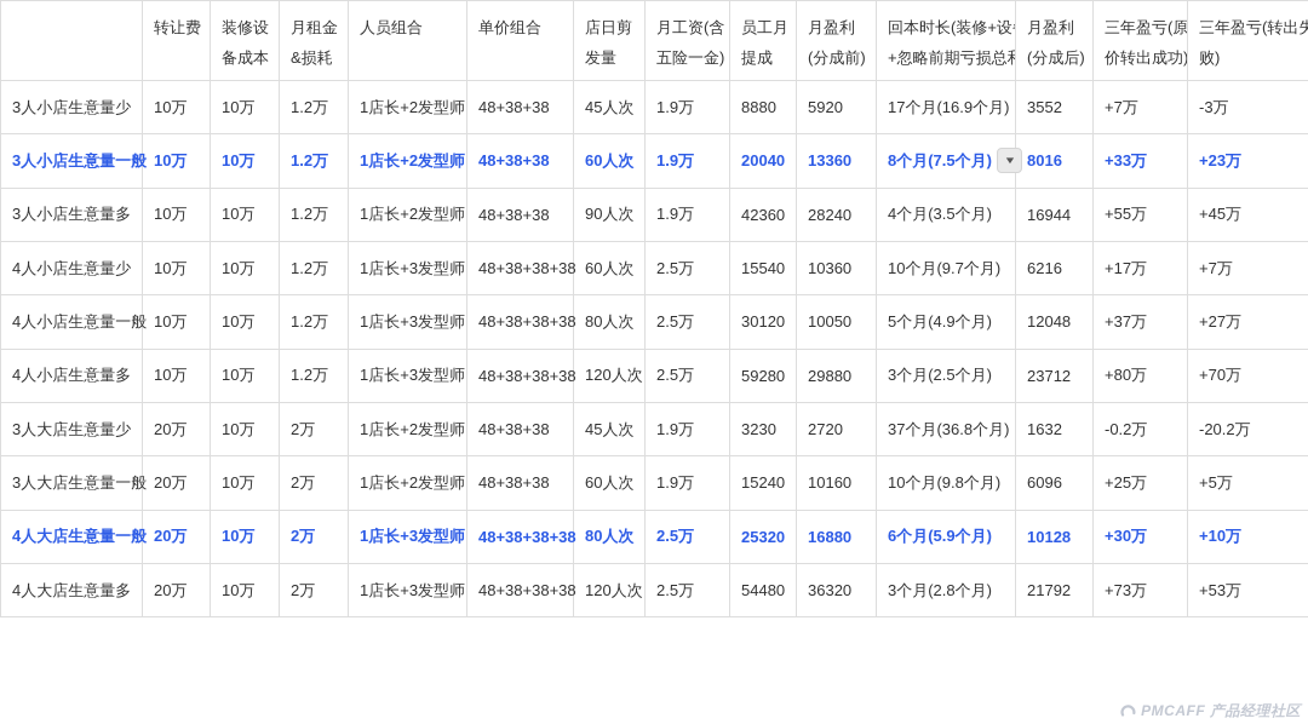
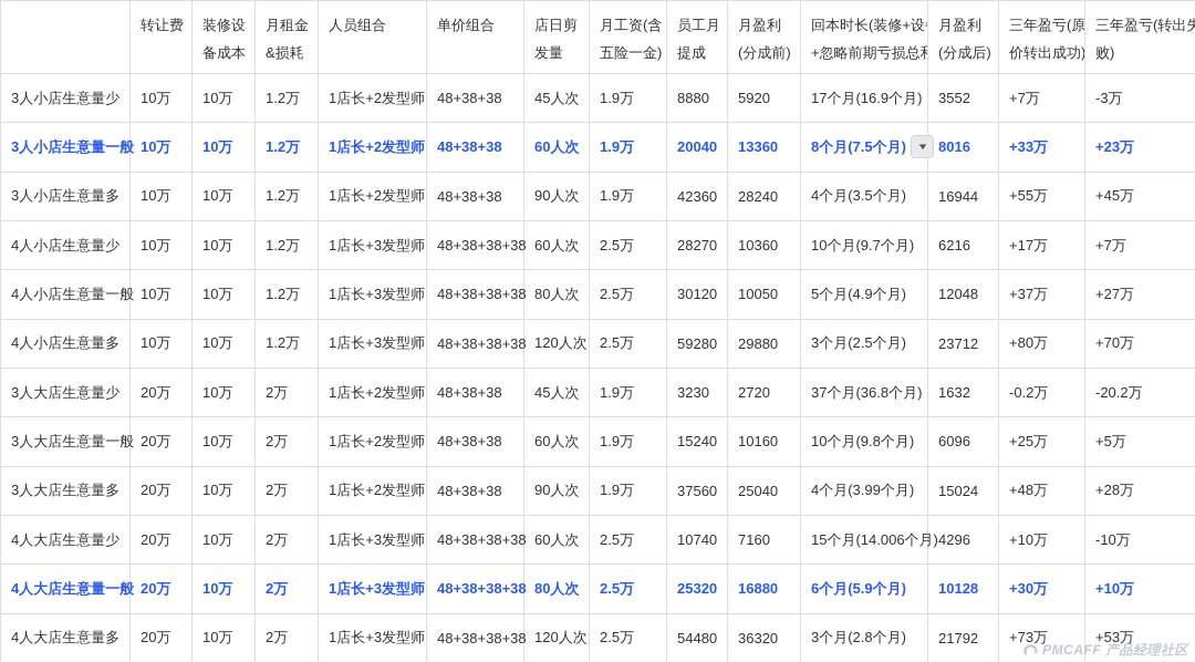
  	转让费	装修设备成本	月租金&损耗	人员组合	单价组合	店日剪发量	月工资(含五险一金)	员工月提成	月盈利(分成前)	回本时长(装修+设+忽略前期亏损总	月盈利(分成后)	三年盈亏(原价转出成功)	三年盈亏(转出失败)
  3人小店生意量少	10万	10万	1.2万	1店长+2发型师	48+38+38	45人次	1.9万	8880	5920	17个月(16.9个月)	3552	+7万	-3万
  3人小店生意量一般	10万	10万	1.2万	1店长+2发型师	48+38+38	60人次	1.9万	20040	13360	8个月(7.5个月) ▼	8016	+33万	+23万
  3人小店生意量多	10万	10万	1.2万	1店长+2发型师	48+38+38	90人次	1.9万	42360	28240	4个月(3.5个月)	16944	+55万	+45万
- 4人小店生意量少	10万	10万	1.2万	1店长+3发型师	48+38+38+38	60人次	2.5万	15540	10360	10个月(9.7个月)	6216	+17万	+7万
+ 4人小店生意量少	10万	10万	1.2万	1店长+3发型师	48+38+38+38	60人次	2.5万	28270	10360	10个月(9.7个月)	6216	+17万	+7万
  4人小店生意量一般	10万	10万	1.2万	1店长+3发型师	48+38+38+38	80人次	2.5万	30120	10050	5个月(4.9个月)	12048	+37万	+27万
  4人小店生意量多	10万	10万	1.2万	1店长+3发型师	48+38+38+38	120人次	2.5万	59280	29880	3个月(2.5个月)	23712	+80万	+70万
  3人大店生意量少	20万	10万	2万	1店长+2发型师	48+38+38	45人次	1.9万	3230	2720	37个月(36.8个月)	1632	-0.2万	-20.2万
  3人大店生意量一般	20万	10万	2万	1店长+2发型师	48+38+38	60人次	1.9万	15240	10160	10个月(9.8个月)	6096	+25万	+5万
+ 3人大店生意量多	20万	10万	2万	1店长+2发型师	48+38+38	90人次	1.9万	37560	25040	4个月(3.99个月)	15024	+48万	+28万
+ 4人大店生意量少	20万	10万	2万	1店长+3发型师	48+38+38+38	60人次	2.5万	10740	7160	15个月(14.006个月)	4296	+10万	-10万
  4人大店生意量一般	20万	10万	2万	1店长+3发型师	48+38+38+38	80人次	2.5万	25320	16880	6个月(5.9个月)	10128	+30万	+10万
  4人大店生意量多	20万	10万	2万	1店长+3发型师	48+38+38+38	120人次	2.5万	54480	36320	3个月(2.8个月)	21792	+73万	+53万
  PMCAFF 产品经理社区
